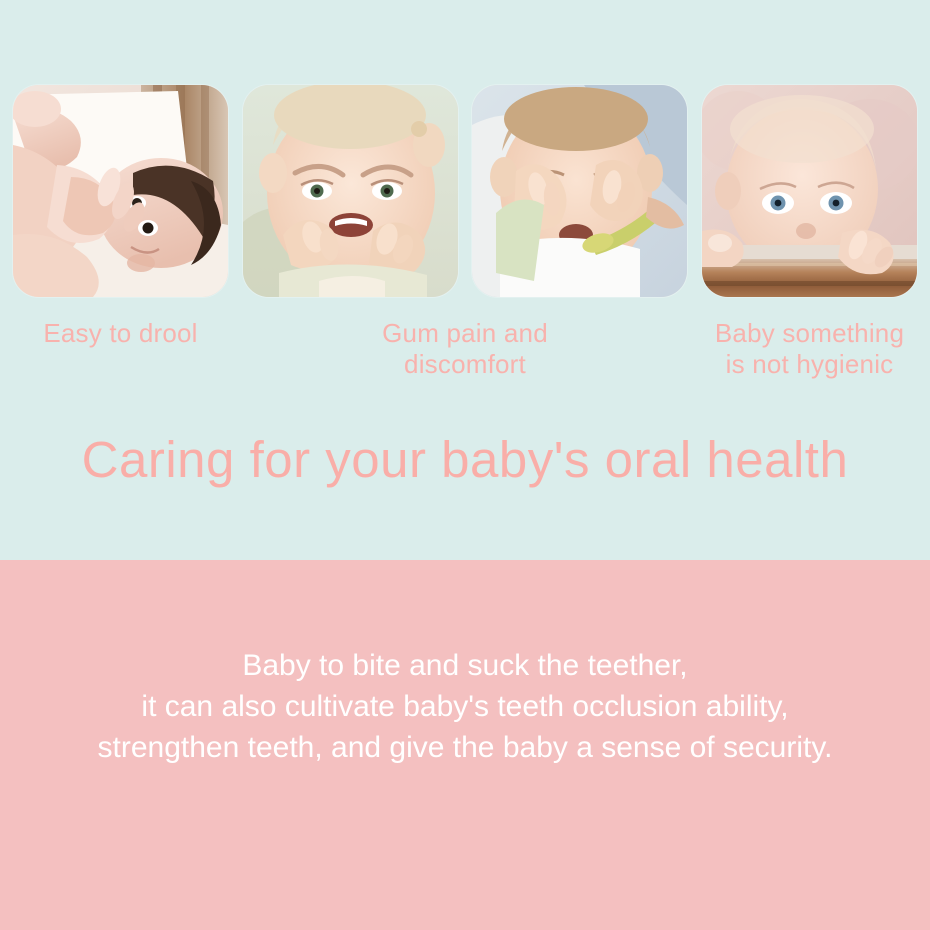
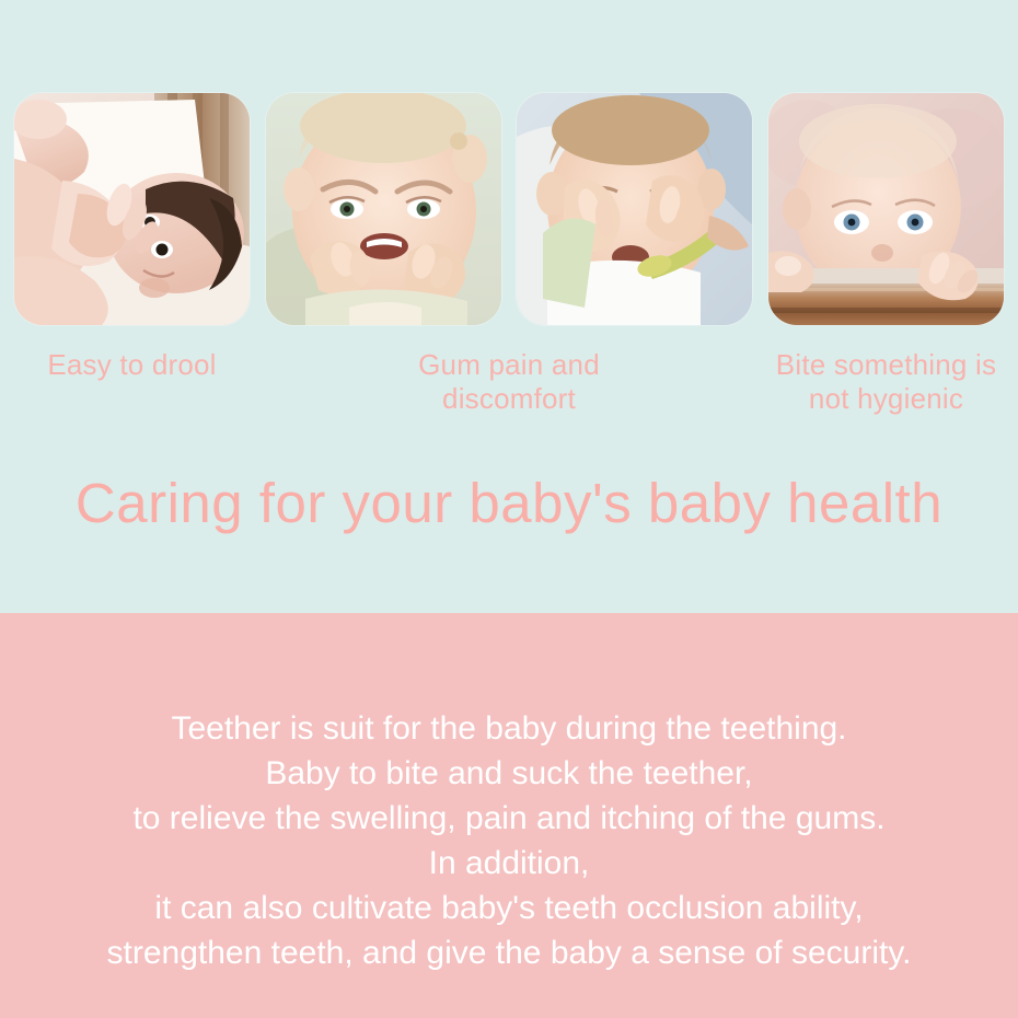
  Easy to drool
  Gum pain and discomfort
- Baby something is not hygienic
+ Bite something is not hygienic
- Caring for your baby's oral health
+ Caring for your baby's baby health
+ Teether is suit for the baby during the teething.
  Baby to bite and suck the teether,
+ to relieve the swelling, pain and itching of the gums.
+ In addition,
  it can also cultivate baby's teeth occlusion ability,
  strengthen teeth, and give the baby a sense of security.
